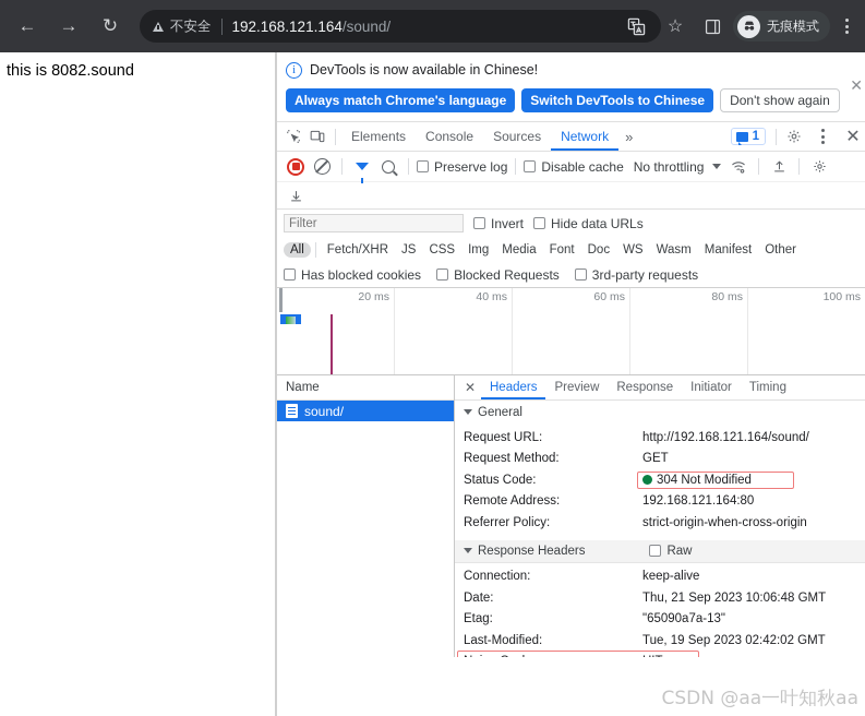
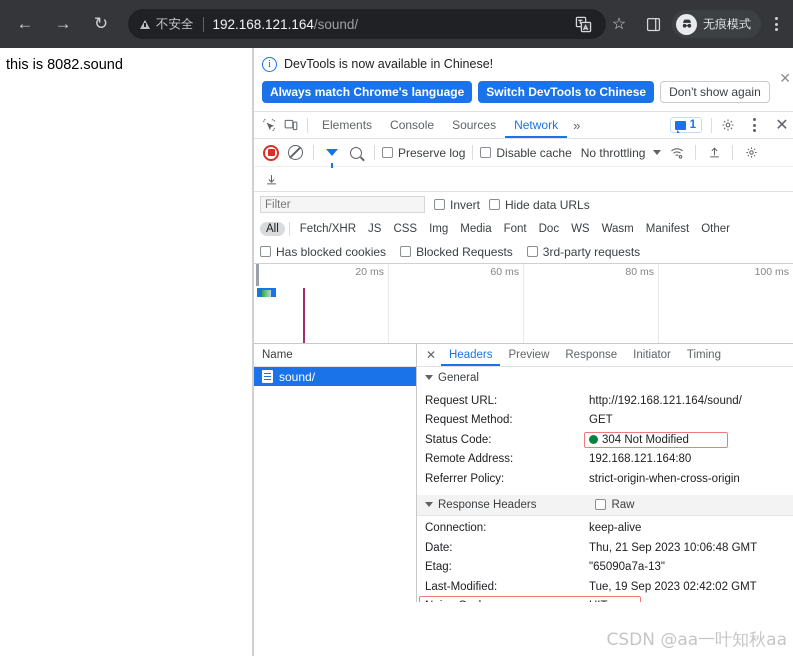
  ←
  →
  ↻
  不安全
  192.168.121.164/sound/
  ☆
  无痕模式
  this is 8082.sound
  i
  DevTools is now available in Chinese!
  Always match Chrome's language
  Switch DevTools to Chinese
  Don't show again
  ✕
  Elements
  Console
  Sources
  Network
  »
  1
  ✕
  Preserve log
  Disable cache
  No throttling
  Filter
  Invert
  Hide data URLs
  All
  Fetch/XHR
  JS
  CSS
  Img
  Media
  Font
  Doc
  WS
  Wasm
  Manifest
  Other
  Has blocked cookies
  Blocked Requests
  3rd-party requests
  20 ms
- 40 ms
  60 ms
  80 ms
  100 ms
  Name
  sound/
  ✕
  Headers
  Preview
  Response
  Initiator
  Timing
  General
  Request URL:
  http://192.168.121.164/sound/
  Request Method:
  GET
  Status Code:
  304 Not Modified
  Remote Address:
  192.168.121.164:80
  Referrer Policy:
  strict-origin-when-cross-origin
  Response Headers
  Raw
  Connection:
  keep-alive
  Date:
  Thu, 21 Sep 2023 10:06:48 GMT
  Etag:
  "65090a7a-13"
  Last-Modified:
  Tue, 19 Sep 2023 02:42:02 GMT
  CSDN @aa一叶知秋aa
